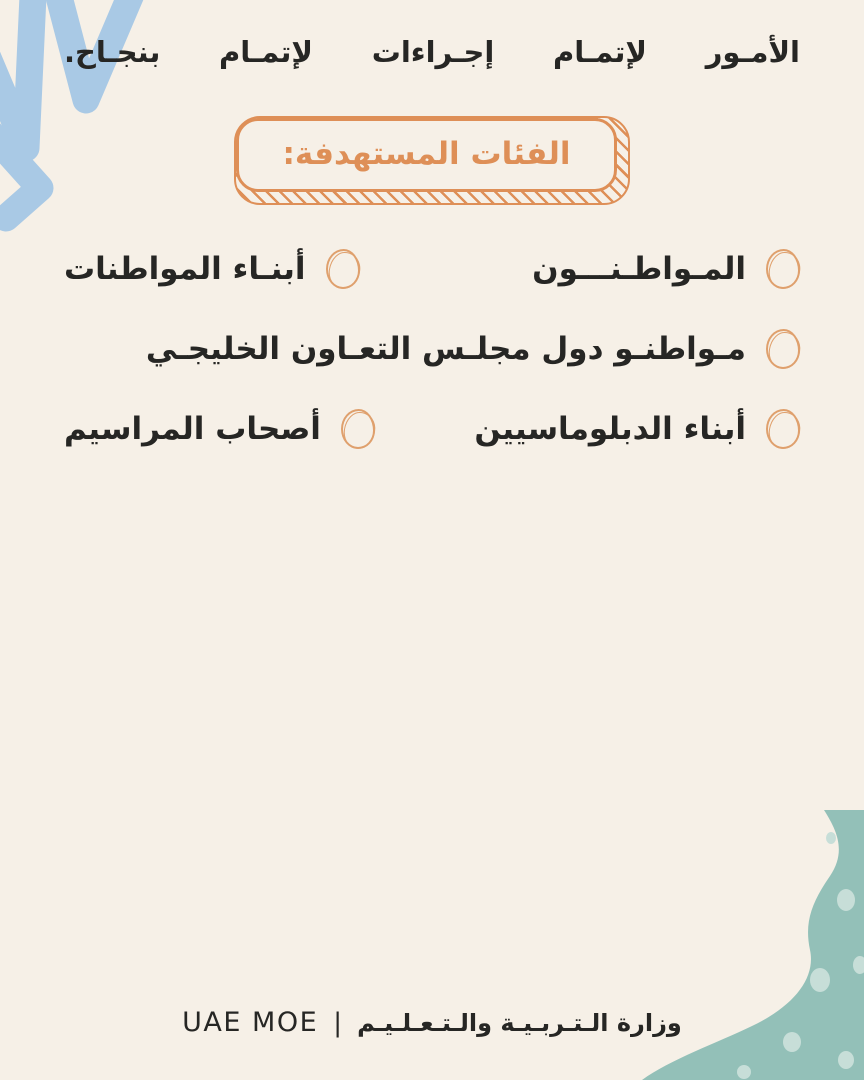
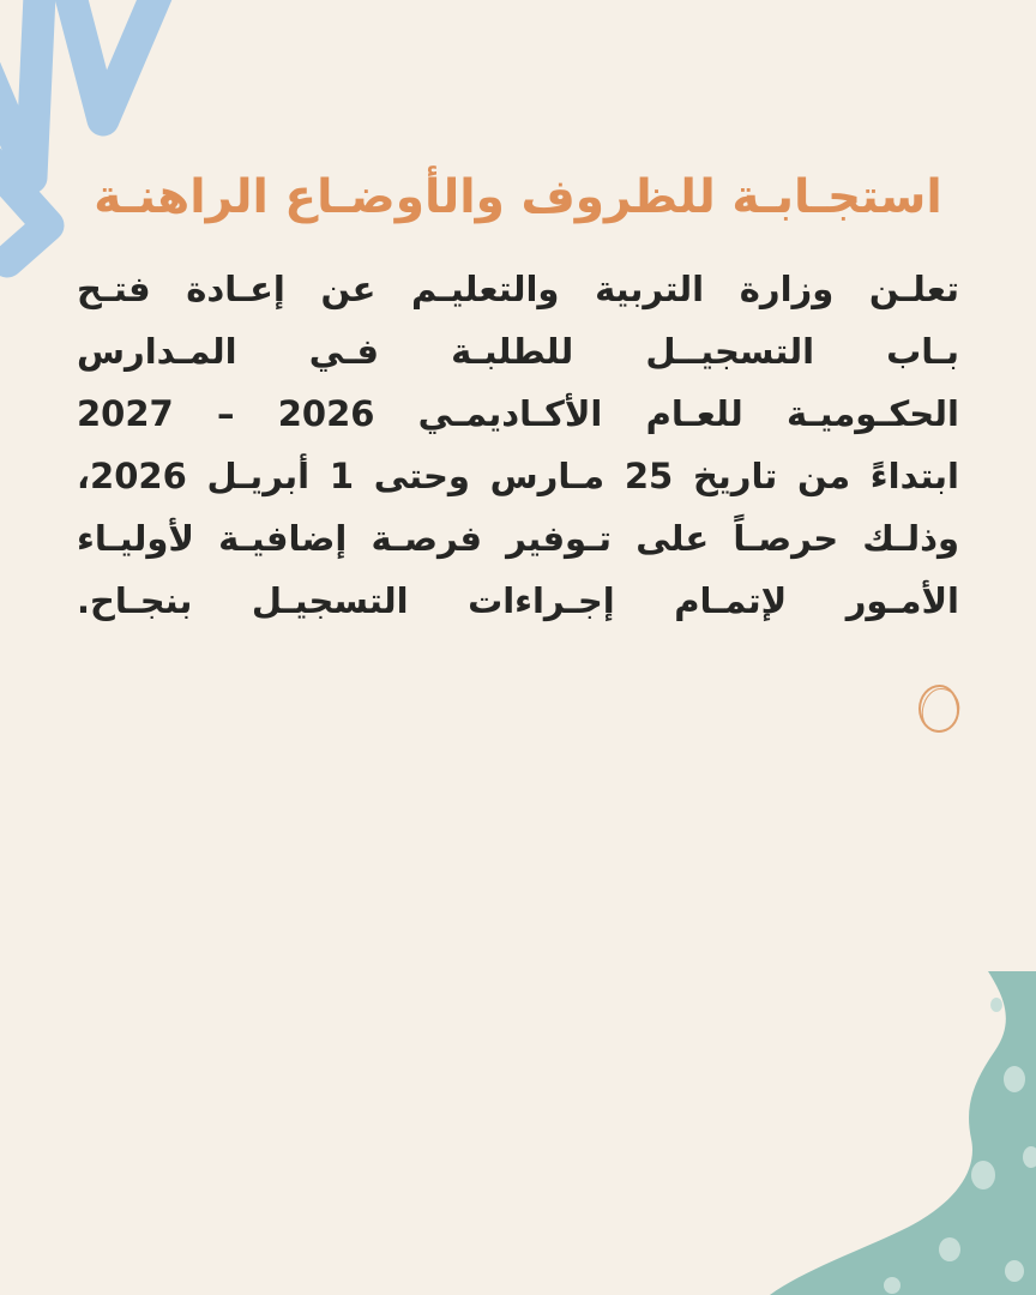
+ استجـابـة للظروف والأوضـاع الراهنـة
+ تعلـن وزارة التربية والتعليـم عن إعـادة فتـح
+ بـاب التسجيــل للطلبـة فـي المـدارس
+ الحكـوميـة للعـام الأكـاديمـي 2026 – 2027
+ ابتداءً من تاريخ 25 مـارس وحتى 1 أبريـل 2026،
+ وذلـك حرصـاً على تـوفير فرصـة إضافيـة لأوليـاء
- الأمـور لإتمـام إجـراءات لإتمـام بنجـاح.
+ الأمـور لإتمـام إجـراءات التسجيـل بنجـاح.
- الفئات المستهدفة:
- المـواطـنـــون
- أبنـاء المواطنات
- مـواطنـو دول مجلـس التعـاون الخليجـي
- أبناء الدبلوماسيين
- أصحاب المراسيم
- وزارة الـتـربـيـة والـتـعـلـيـم | UAE MOE
